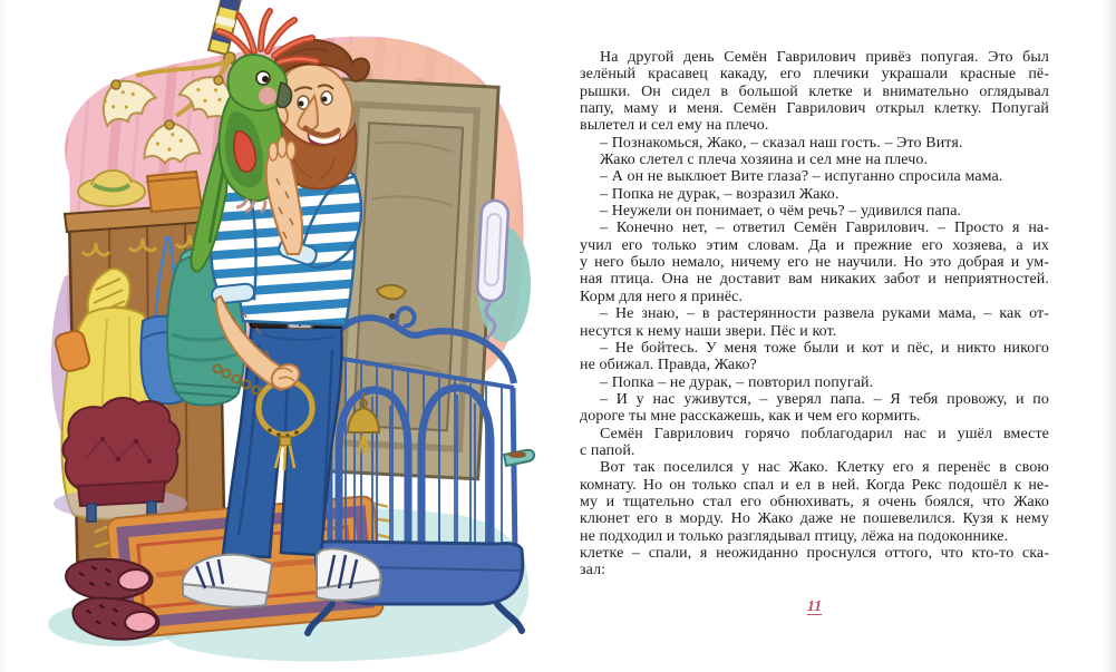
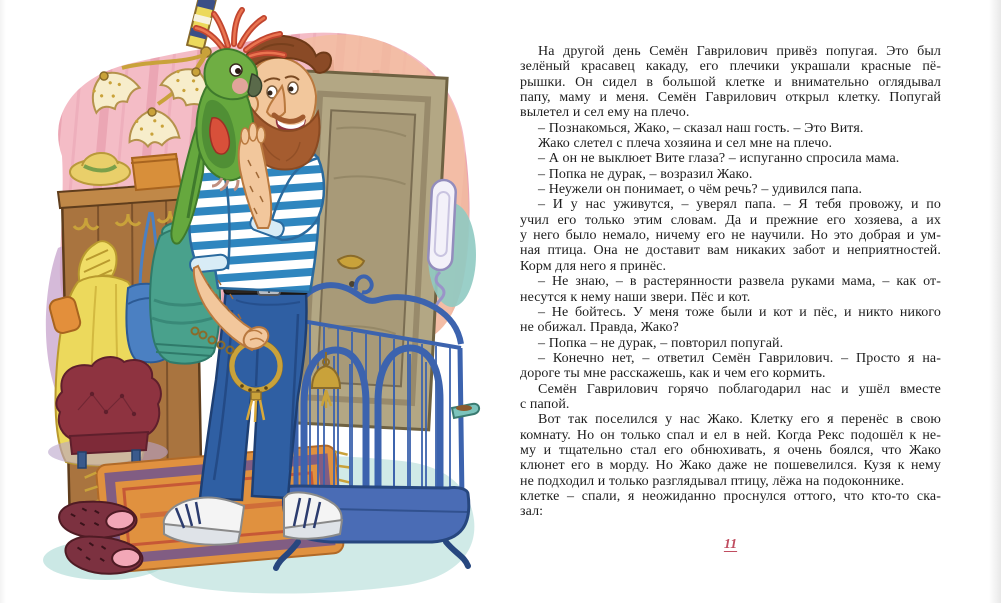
  На другой день Семён Гаврилович привёз попугая. Это был
  зелёный красавец какаду, его плечики украшали красные пё-
  рышки. Он сидел в большой клетке и внимательно оглядывал
  папу, маму и меня. Семён Гаврилович открыл клетку. Попугай
  вылетел и сел ему на плечо.
  – Познакомься, Жако, – сказал наш гость. – Это Витя.
  Жако слетел с плеча хозяина и сел мне на плечо.
  – А он не выклюет Вите глаза? – испуганно спросила мама.
  – Попка не дурак, – возразил Жако.
  – Неужели он понимает, о чём речь? – удивился папа.
- – Конечно нет, – ответил Семён Гаврилович. – Просто я на-
+ – И у нас уживутся, – уверял папа. – Я тебя провожу, и по
  учил его только этим словам. Да и прежние его хозяева, а их
  у него было немало, ничему его не научили. Но это добрая и ум-
  ная птица. Она не доставит вам никаких забот и неприятностей.
  Корм для него я принёс.
  – Не знаю, – в растерянности развела руками мама, – как от-
  несутся к нему наши звери. Пёс и кот.
  – Не бойтесь. У меня тоже были и кот и пёс, и никто никого
  не обижал. Правда, Жако?
  – Попка – не дурак, – повторил попугай.
- – И у нас уживутся, – уверял папа. – Я тебя провожу, и по
+ – Конечно нет, – ответил Семён Гаврилович. – Просто я на-
  дороге ты мне расскажешь, как и чем его кормить.
  Семён Гаврилович горячо поблагодарил нас и ушёл вместе
  с папой.
  Вот так поселился у нас Жако. Клетку его я перенёс в свою
  комнату. Но он только спал и ел в ней. Когда Рекс подошёл к не-
  му и тщательно стал его обнюхивать, я очень боялся, что Жако
  клюнет его в морду. Но Жако даже не пошевелился. Кузя к нему
  не подходил и только разглядывал птицу, лёжа на подоконнике.
  клетке – спали, я неожиданно проснулся оттого, что кто-то ска-
  зал:
  11
